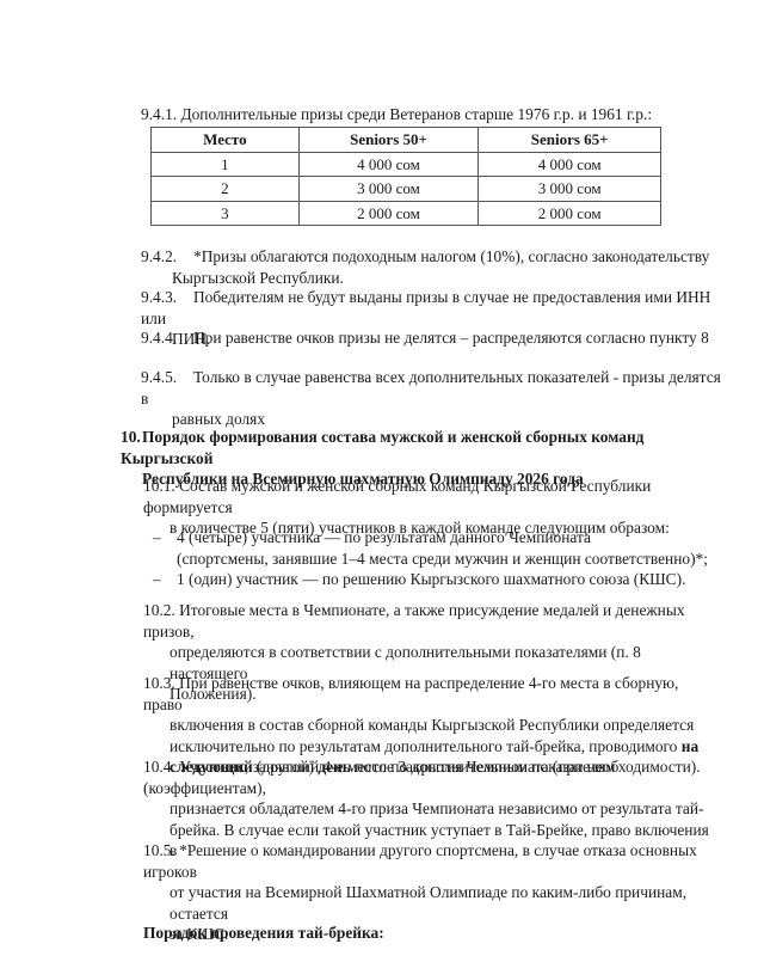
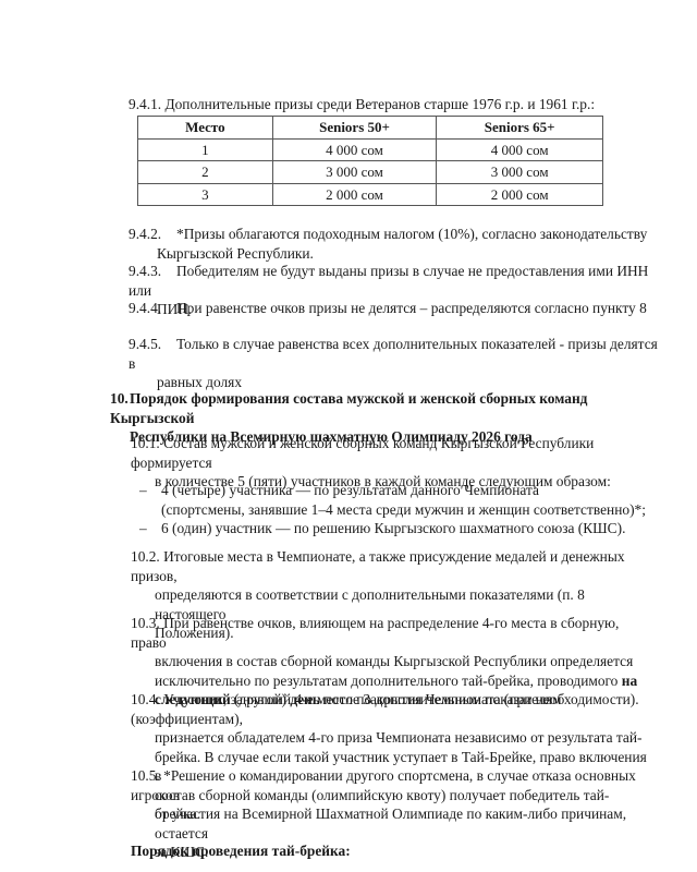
  9.4.1. Дополнительные призы среди Ветеранов старше 1976 г.р. и 1961 г.р.:
  Место	Seniors 50+	Seniors 65+
  1	4 000 сом	4 000 сом
  2	3 000 сом	3 000 сом
  3	2 000 сом	2 000 сом
  9.4.2. *Призы облагаются подоходным налогом (10%), согласно законодательству
  Кыргызской Республики.
  9.4.3. Победителям не будут выданы призы в случае не предоставления ими ИНН или
  ПИН.
  9.4.4. При равенстве очков призы не делятся – распределяются согласно пункту 8
  9.4.5. Только в случае равенства всех дополнительных показателей - призы делятся в
  равных долях
  10.Порядок формирования состава мужской и женской сборных команд Кыргызской
  Республики на Всемирную шахматную Олимпиаду 2026 года
  10.1. Состав мужской и женской сборных команд Кыргызской Республики формируется
  в количестве 5 (пяти) участников в каждой команде следующим образом:
  – 4 (четыре) участника — по результатам данного Чемпионата
  (спортсмены, занявшие 1–4 места среди мужчин и женщин соответственно)*;
- – 1 (один) участник — по решению Кыргызского шахматного союза (КШС).
+ – 6 (один) участник — по решению Кыргызского шахматного союза (КШС).
  10.2. Итоговые места в Чемпионате, а также присуждение медалей и денежных призов,
  определяются в соответствии с дополнительными показателями (п. 8 настоящего
  Положения).
  10.3. При равенстве очков, влияющем на распределение 4-го места в сборную, право
  включения в состав сборной команды Кыргызской Республики определяется
  исключительно по результатам дополнительного тай-брейка, проводимого на
  следующий (другой) день после Закрытия Чемпионата (при необходимости).
  10.4. Участник, занявший 4-е место по дополнительным показателям (коэффициентам),
  признается обладателем 4-го приза Чемпионата независимо от результата тай-
  брейка. В случае если такой участник уступает в Тай-Брейке, право включения в
+ состав сборной команды (олимпийскую квоту) получает победитель тай-брейка.
  10.5. *Решение о командировании другого спортсмена, в случае отказа основных игроков
  от участия на Всемирной Шахматной Олимпиаде по каким-либо причинам, остается
  за КШС.
  Порядок проведения тай-брейка:
